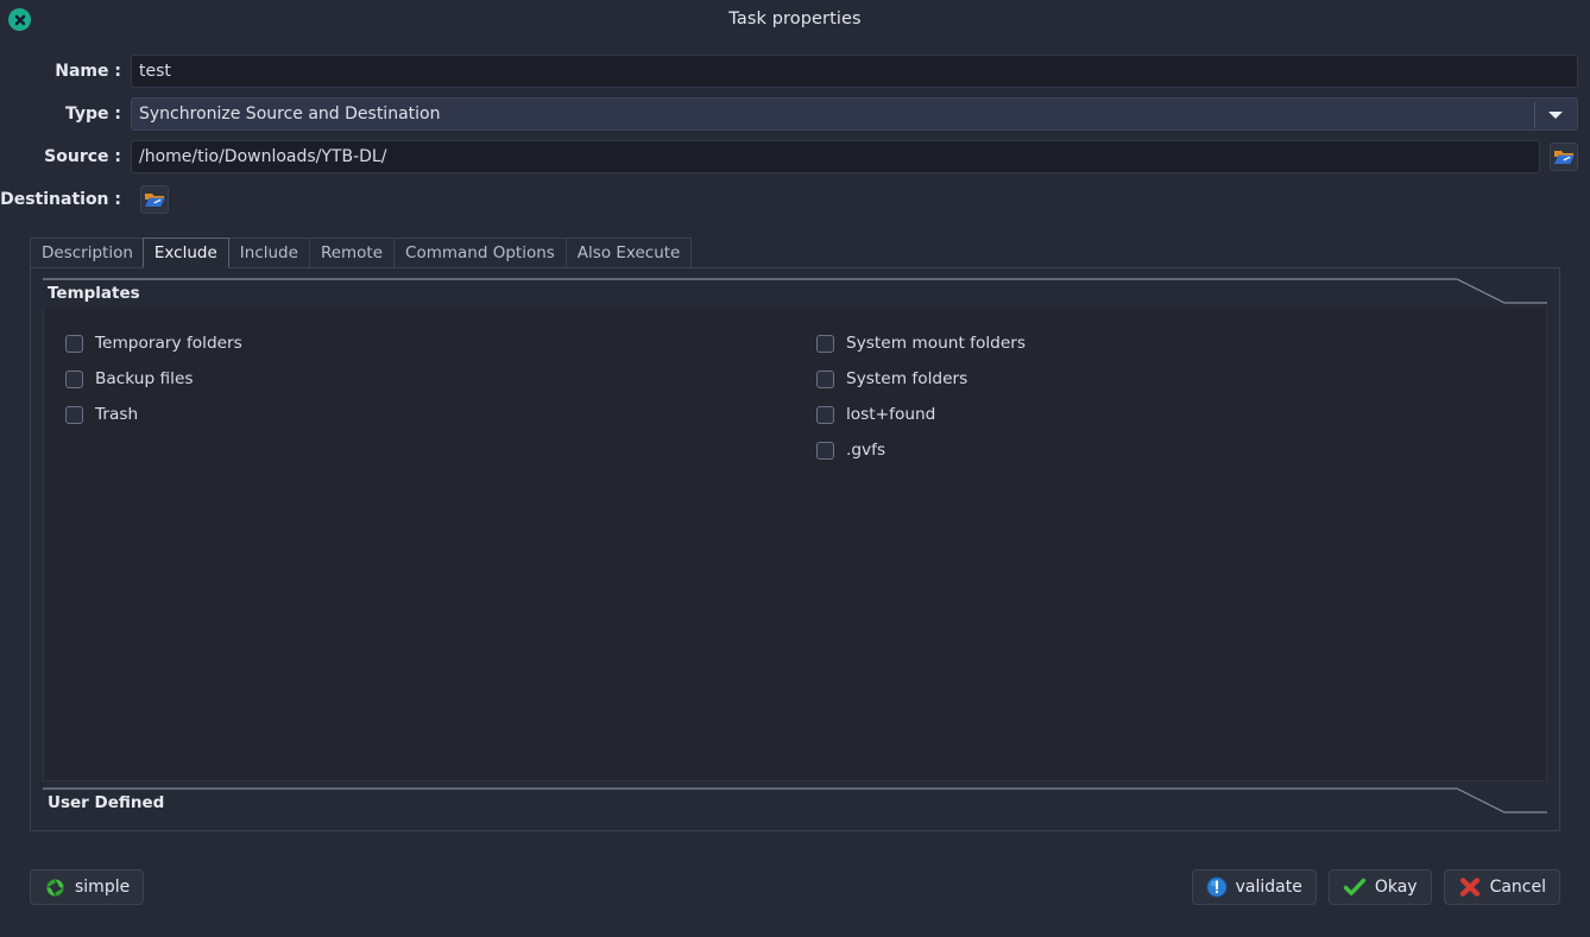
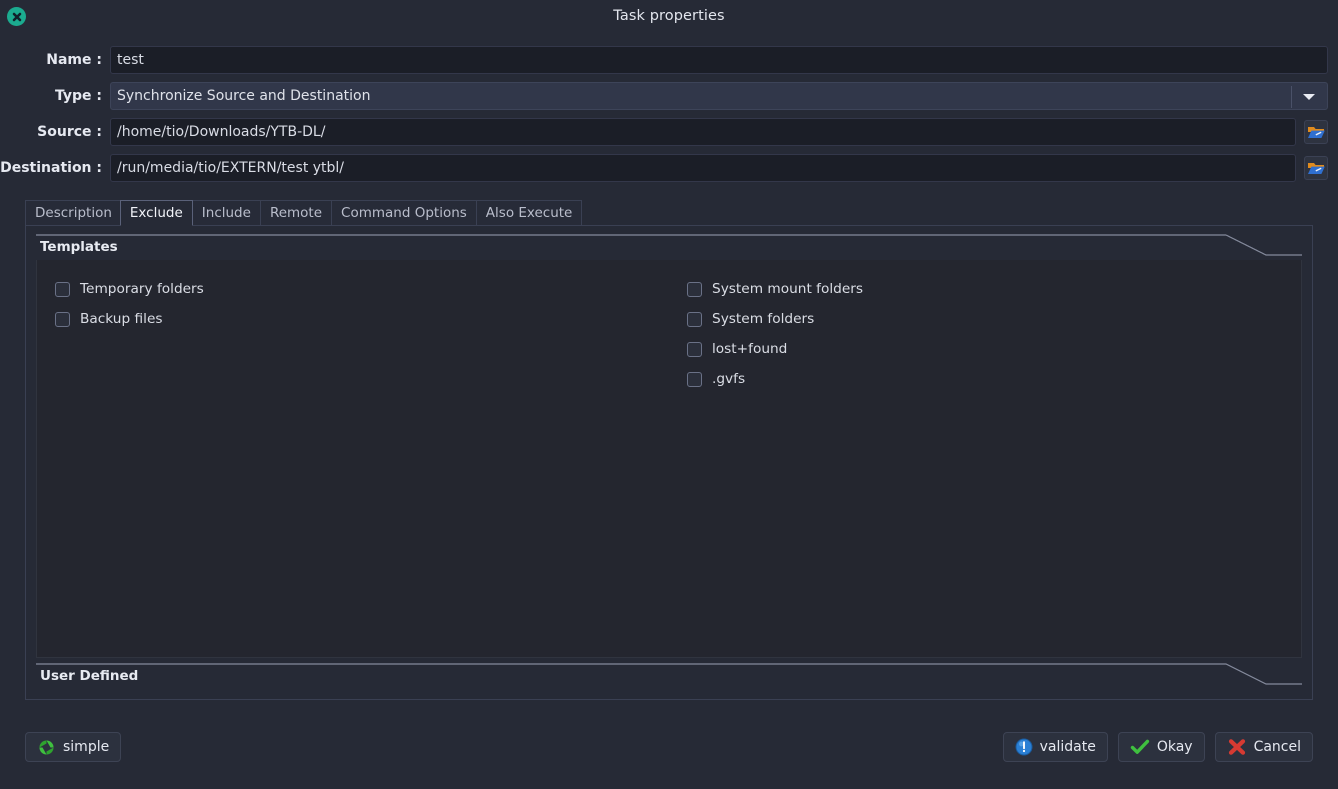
  Task properties
  Name :
  test
  Type :
  Synchronize Source and Destination
  Source :
  /home/tio/Downloads/YTB-DL/
  Destination :
+ /run/media/tio/EXTERN/test ytbl/
  Description
  Exclude
  Include
  Remote
  Command Options
  Also Execute
  Templates
  Temporary folders
  Backup files
- Trash
  System mount folders
  System folders
  lost+found
  .gvfs
  User Defined
  simple
  validate
  Okay
  Cancel
